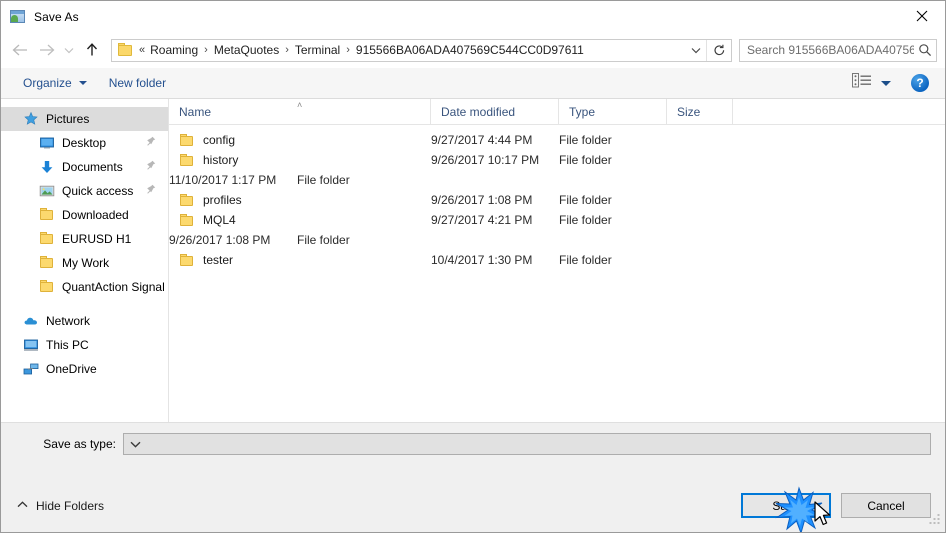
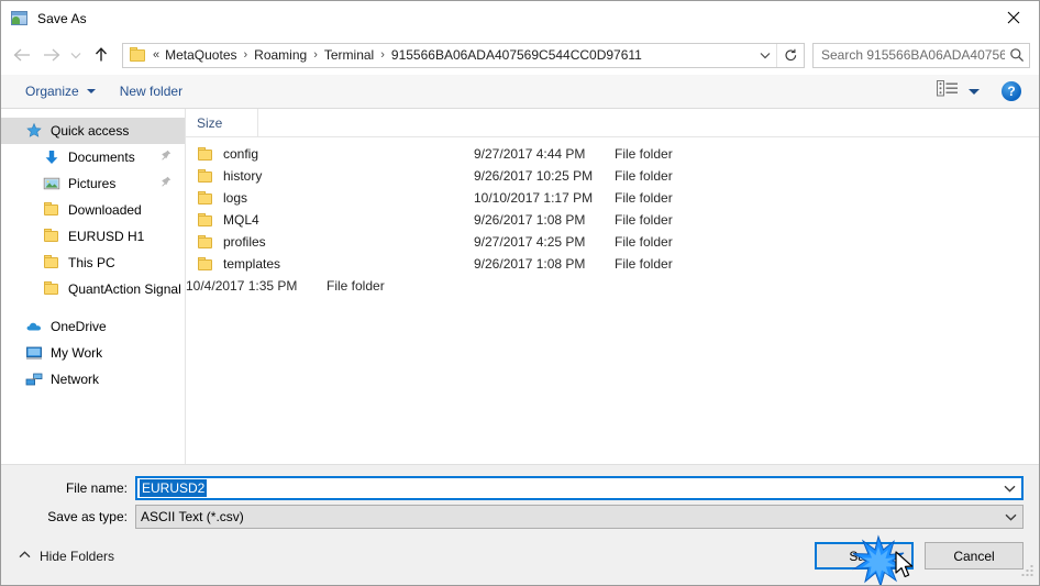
  Save As
  «
- Roaming
+ MetaQuotes
  ›
- MetaQuotes
+ Roaming
  ›
  Terminal
  ›
  915566BA06ADA407569C544CC0D97611
  Search 915566BA06ADA40756
  Organize
  New folder
  ?
- Pictures
+ Quick access
- Desktop
  Documents
- Quick access
+ Pictures
  Downloaded
  EURUSD H1
- My Work
+ This PC
  QuantAction Signal
- Network
+ OneDrive
- This PC
+ My Work
- OneDrive
+ Network
- Name
- ˄
- Date modified
- Type
  Size
  config
  9/27/2017 4:44 PM
  File folder
  history
- 9/26/2017 10:17 PM
+ 9/26/2017 10:25 PM
  File folder
+ logs
- 11/10/2017 1:17 PM
+ 10/10/2017 1:17 PM
  File folder
- profiles
+ MQL4
  9/26/2017 1:08 PM
  File folder
- MQL4
+ profiles
- 9/27/2017 4:21 PM
+ 9/27/2017 4:25 PM
  File folder
+ templates
  9/26/2017 1:08 PM
  File folder
- tester
- 10/4/2017 1:30 PM
+ 10/4/2017 1:35 PM
  File folder
+ File name:
+ EURUSD2
  Save as type:
+ ASCII Text (*.csv)
  Hide Folders
  Cancel
